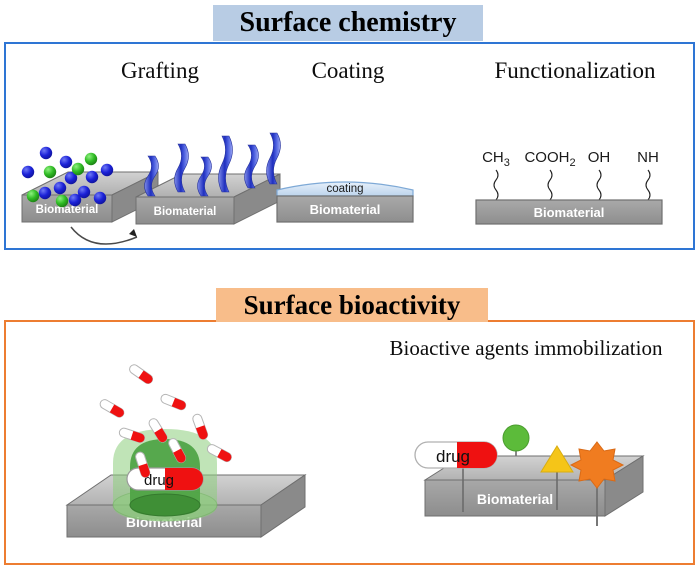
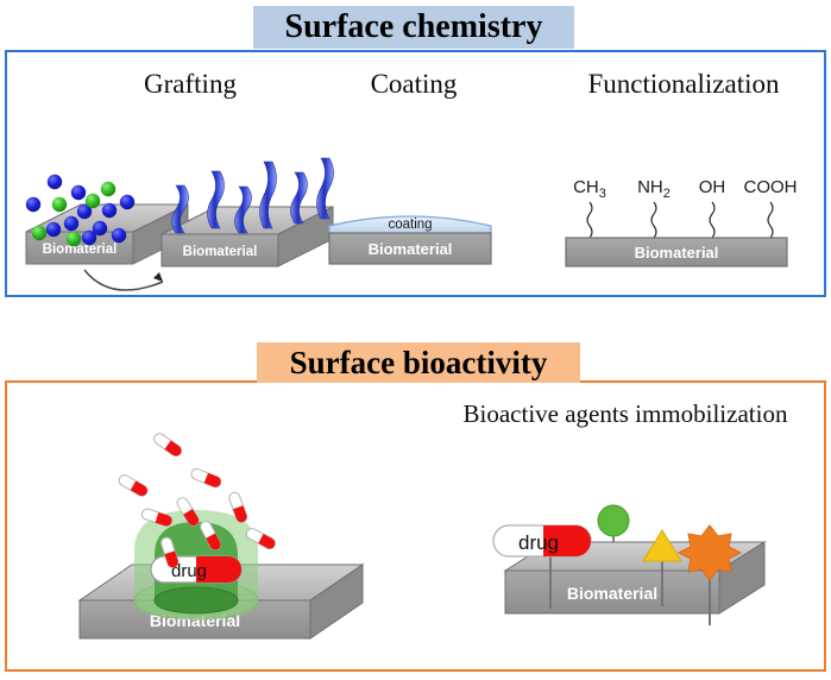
  Surface chemistry
  Grafting
  Coating
  Functionalization
  Biomaterial
  Biomaterial
  coating
  Biomaterial
  CH3
- COOH2
+ NH2
  OH
- NH
+ COOH
  Biomaterial
  Surface bioactivity
  Bioactive agents immobilization
  Biomaterial
  drug
  Biomaterial
  drug
